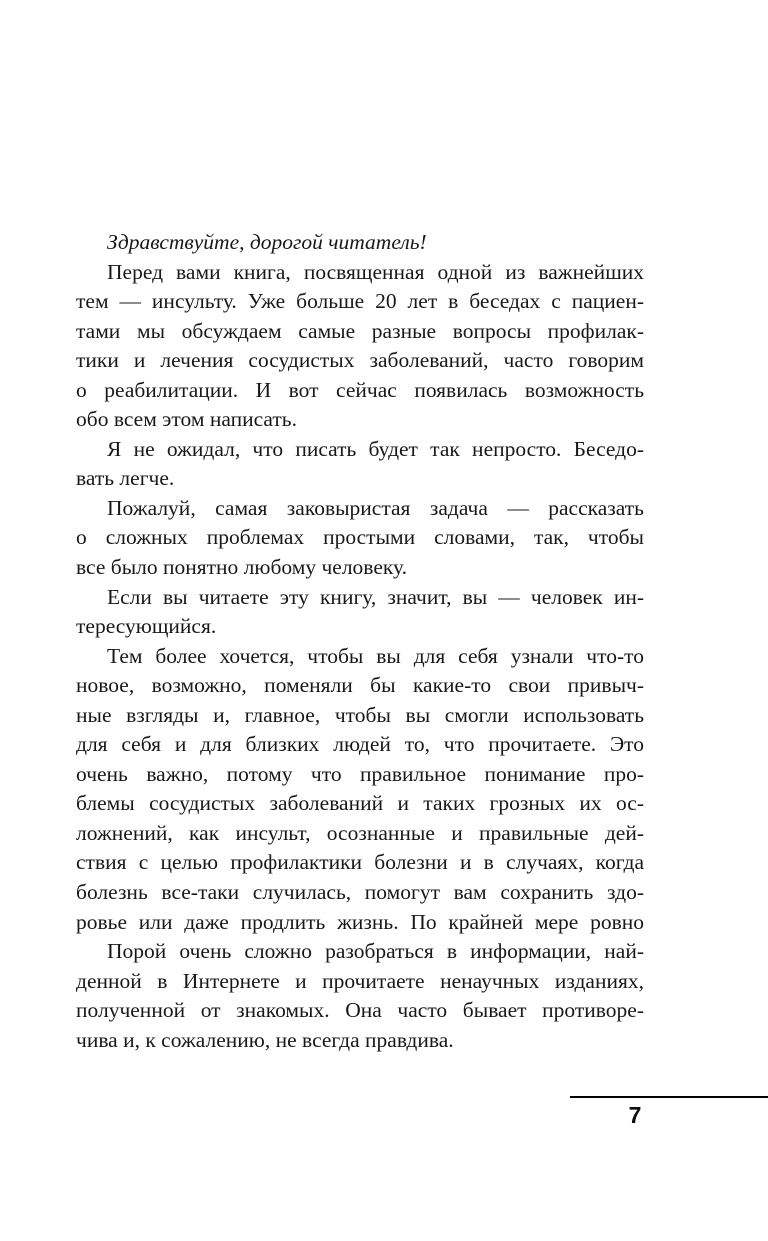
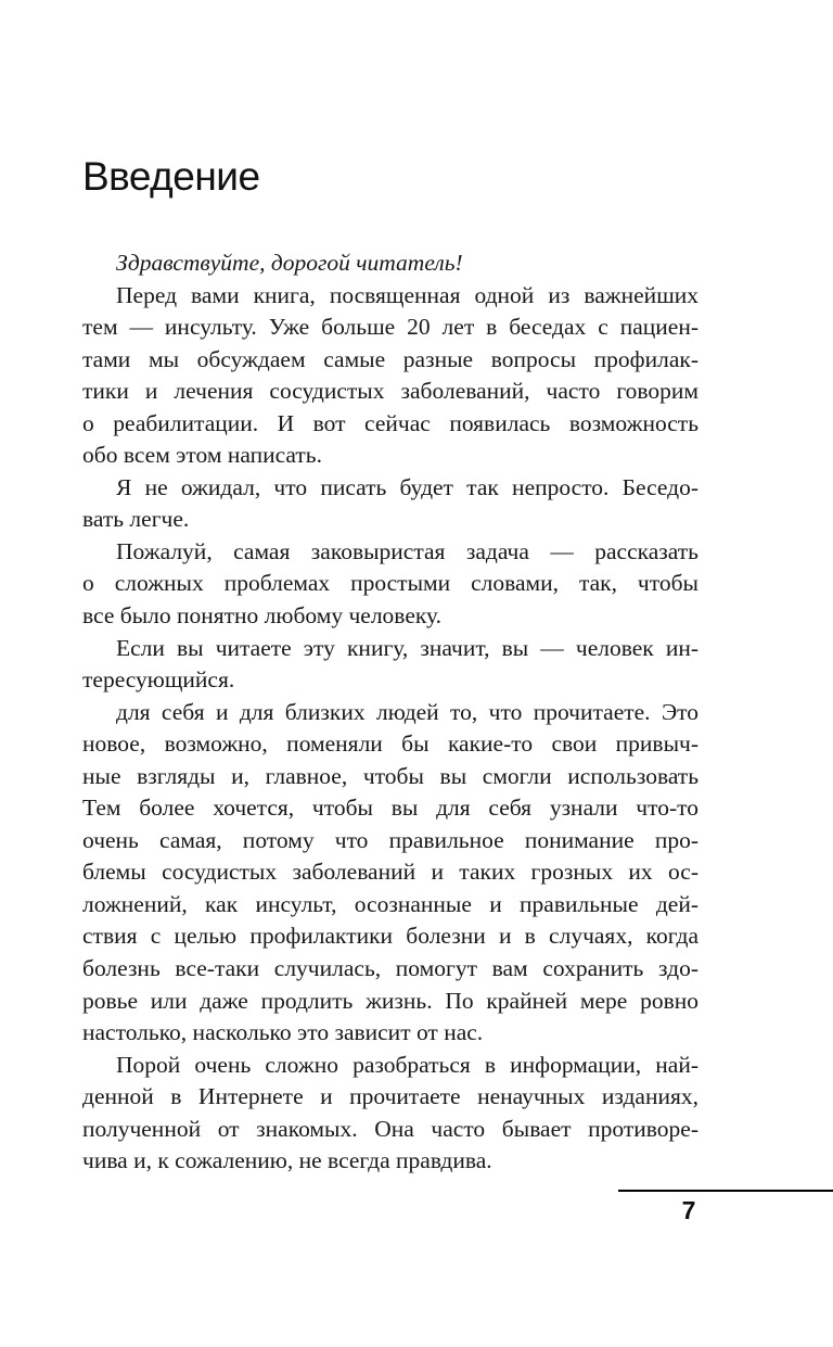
+ Введение
  Здравствуйте, дорогой читатель!
  Перед вами книга, посвященная одной из важнейших
  тем — инсульту. Уже больше 20 лет в беседах с пациен-
  тами мы обсуждаем самые разные вопросы профилак-
  тики и лечения сосудистых заболеваний, часто говорим
  о реабилитации. И вот сейчас появилась возможность
  обо всем этом написать.
  Я не ожидал, что писать будет так непросто. Беседо-
  вать легче.
  Пожалуй, самая заковыристая задача — рассказать
  о сложных проблемах простыми словами, так, чтобы
  все было понятно любому человеку.
  Если вы читаете эту книгу, значит, вы — человек ин-
  тересующийся.
- Тем более хочется, чтобы вы для себя узнали что-то
+ для себя и для близких людей то, что прочитаете. Это
  новое, возможно, поменяли бы какие-то свои привыч-
  ные взгляды и, главное, чтобы вы смогли использовать
- для себя и для близких людей то, что прочитаете. Это
+ Тем более хочется, чтобы вы для себя узнали что-то
- очень важно, потому что правильное понимание про-
+ очень самая, потому что правильное понимание про-
  блемы сосудистых заболеваний и таких грозных их ос-
  ложнений, как инсульт, осознанные и правильные дей-
  ствия с целью профилактики болезни и в случаях, когда
  болезнь все-таки случилась, помогут вам сохранить здо-
  ровье или даже продлить жизнь. По крайней мере ровно
+ настолько, насколько это зависит от нас.
  Порой очень сложно разобраться в информации, най-
  денной в Интернете и прочитаете ненаучных изданиях,
  полученной от знакомых. Она часто бывает противоре-
  чива и, к сожалению, не всегда правдива.
  7
